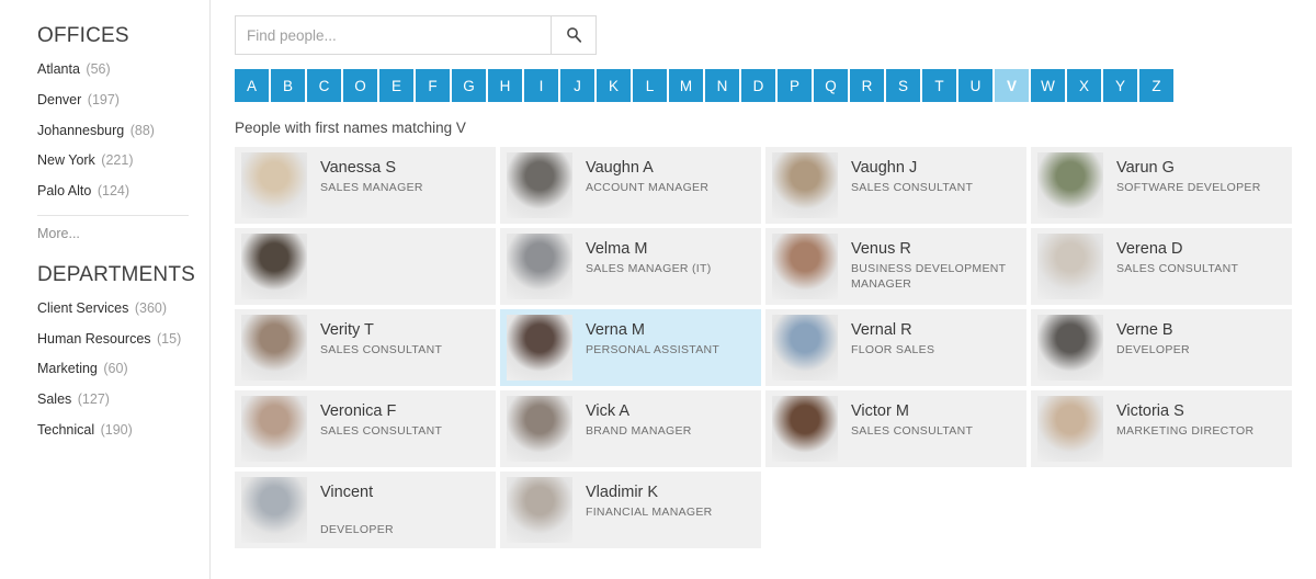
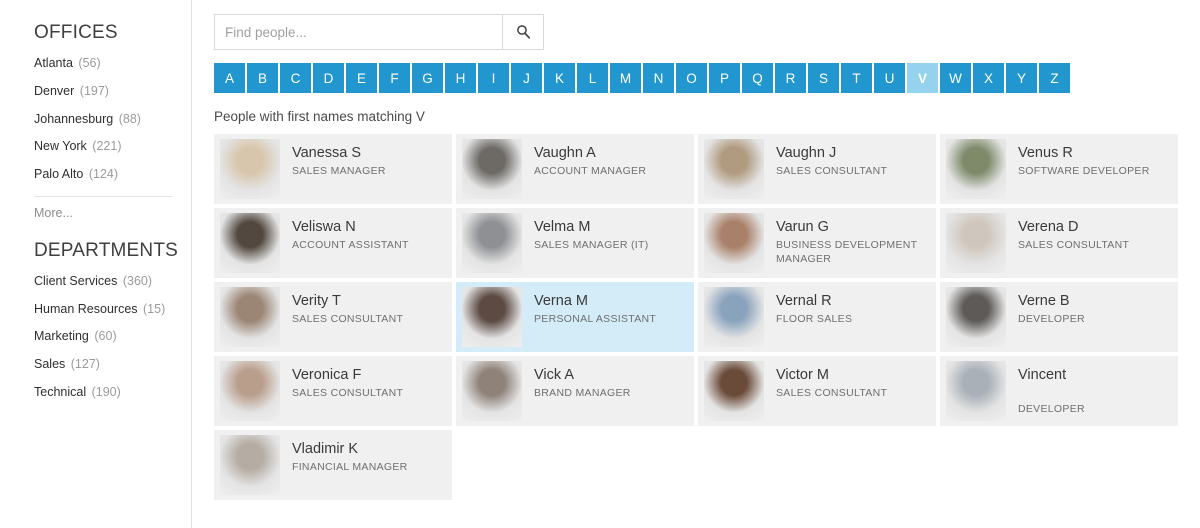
  OFFICES
  Atlanta (56)
  Denver (197)
  Johannesburg (88)
  New York (221)
  Palo Alto (124)
  More...
  DEPARTMENTS
  Client Services (360)
  Human Resources (15)
  Marketing (60)
  Sales (127)
  Technical (190)
  Find people...
  A
  B
  C
- O
+ D
  E
  F
  G
  H
  I
  J
  K
  L
  M
  N
- D
+ O
  P
  Q
  R
  S
  T
  U
  V
  W
  X
  Y
  Z
  People with first names matching V
  Vanessa S
  SALES MANAGER
  Vaughn A
  ACCOUNT MANAGER
  Vaughn J
  SALES CONSULTANT
- Varun G
+ Venus R
  SOFTWARE DEVELOPER
+ Veliswa N
+ ACCOUNT ASSISTANT
  Velma M
  SALES MANAGER (IT)
- Venus R
+ Varun G
  BUSINESS DEVELOPMENT MANAGER
  Verena D
  SALES CONSULTANT
  Verity T
  SALES CONSULTANT
  Verna M
  PERSONAL ASSISTANT
  Vernal R
  FLOOR SALES
  Verne B
  DEVELOPER
  Veronica F
  SALES CONSULTANT
  Vick A
  BRAND MANAGER
  Victor M
  SALES CONSULTANT
- Victoria S
- MARKETING DIRECTOR
  Vincent
  DEVELOPER
  Vladimir K
  FINANCIAL MANAGER
